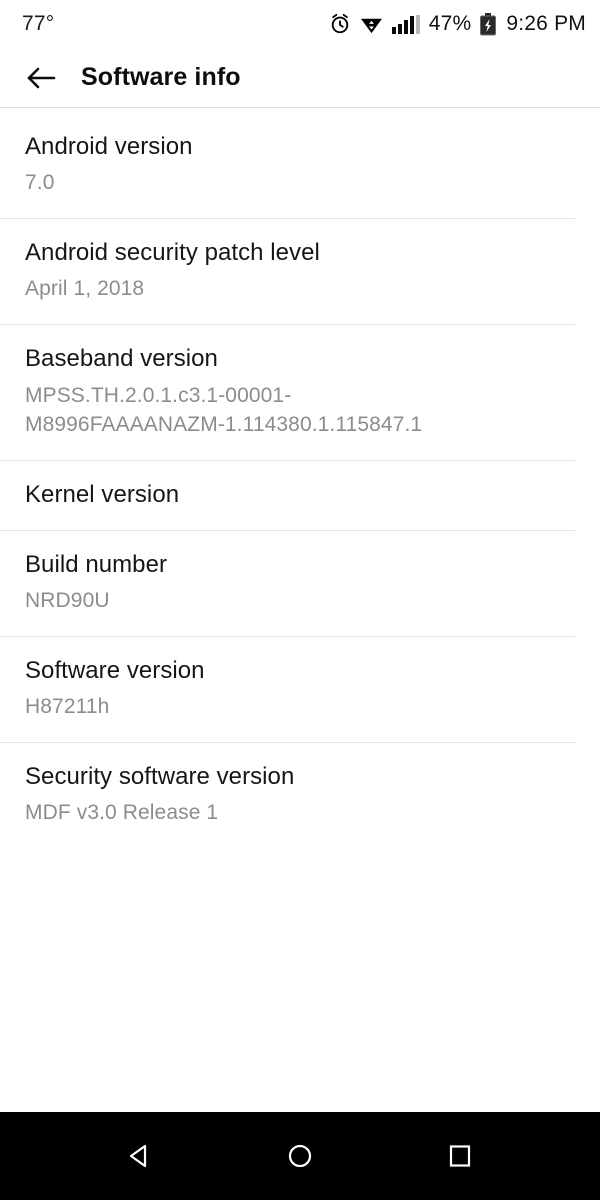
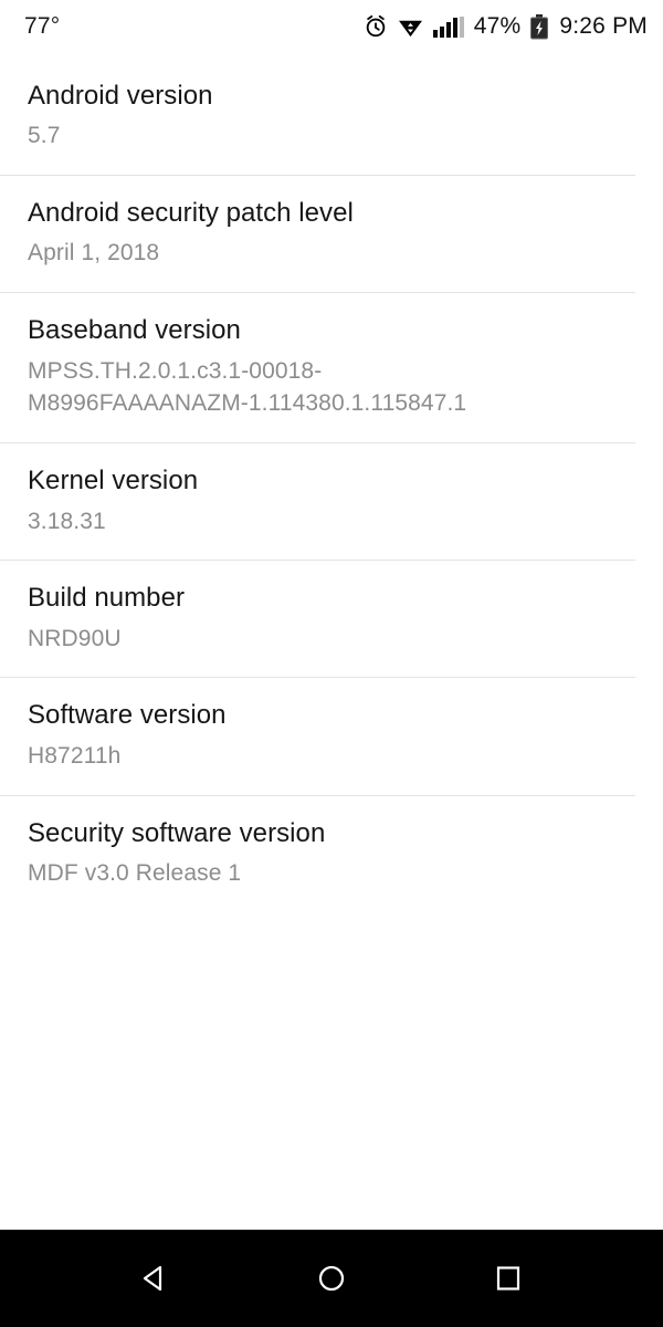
  77°
  47%
  9:26 PM
- Software info
  Android version
- 7.0
+ 5.7
  Android security patch level
  April 1, 2018
  Baseband version
- MPSS.TH.2.0.1.c3.1-00001-M8996FAAAANAZM-1.114380.1.115847.1
+ MPSS.TH.2.0.1.c3.1-00018-M8996FAAAANAZM-1.114380.1.115847.1
  Kernel version
+ 3.18.31
  Build number
  NRD90U
  Software version
  H87211h
  Security software version
  MDF v3.0 Release 1
